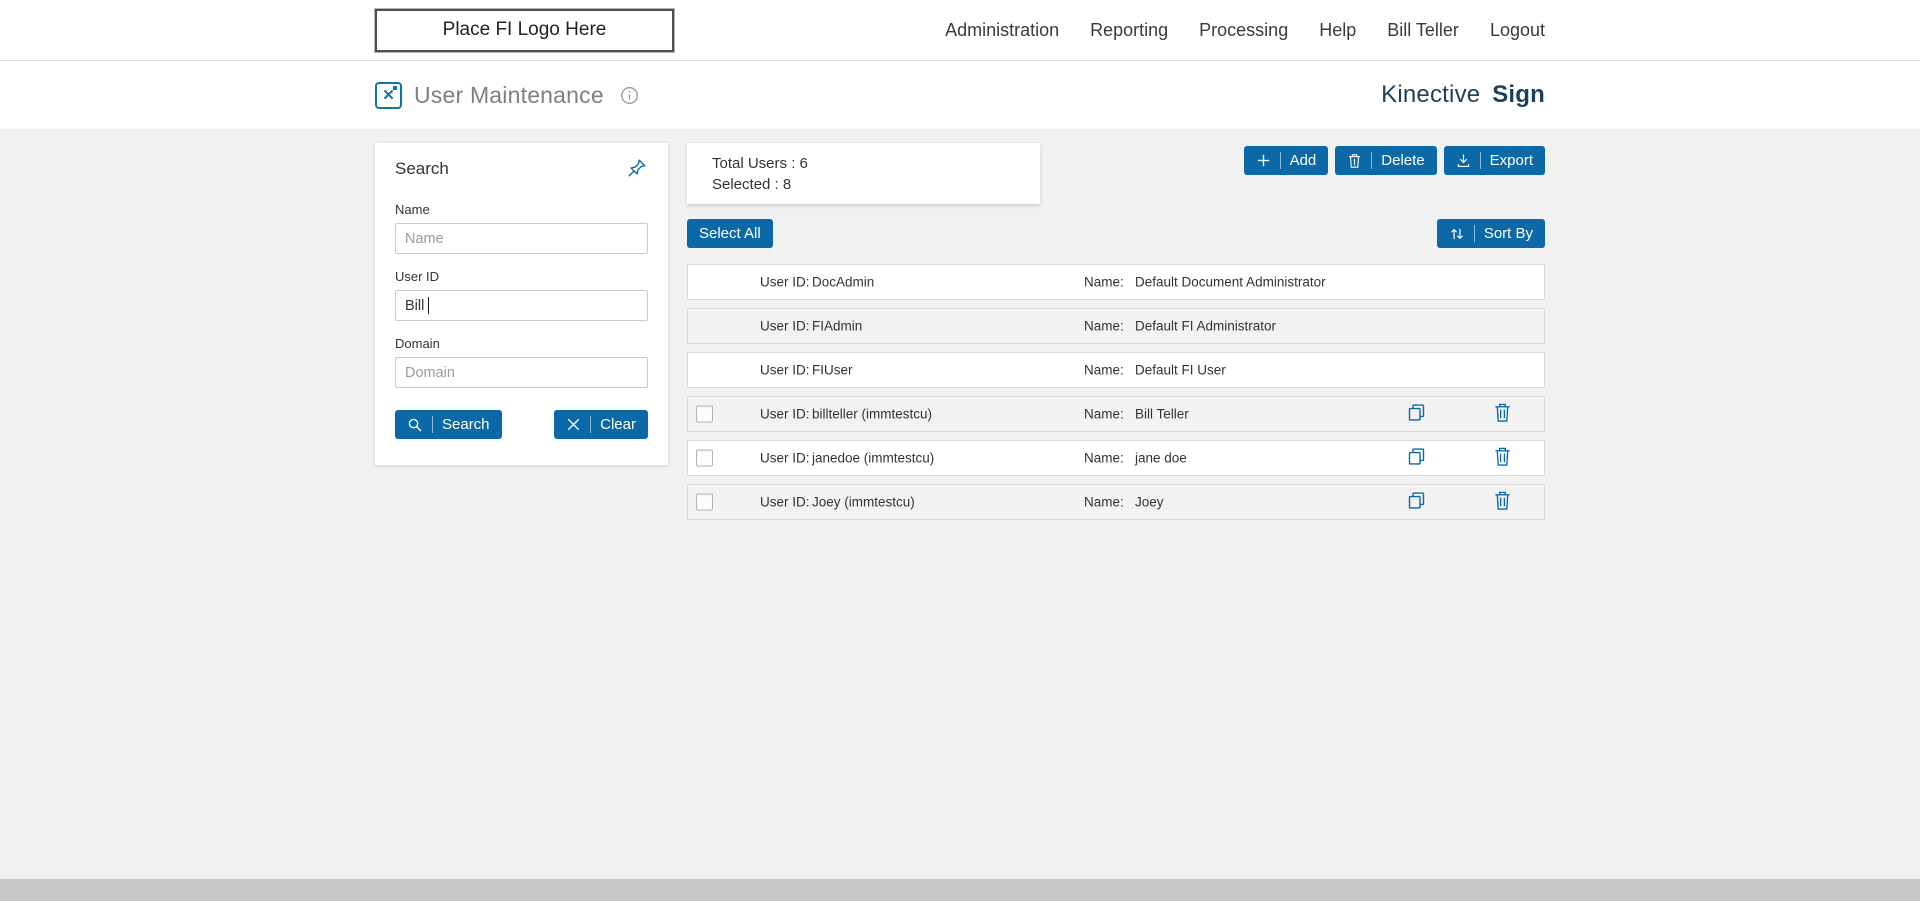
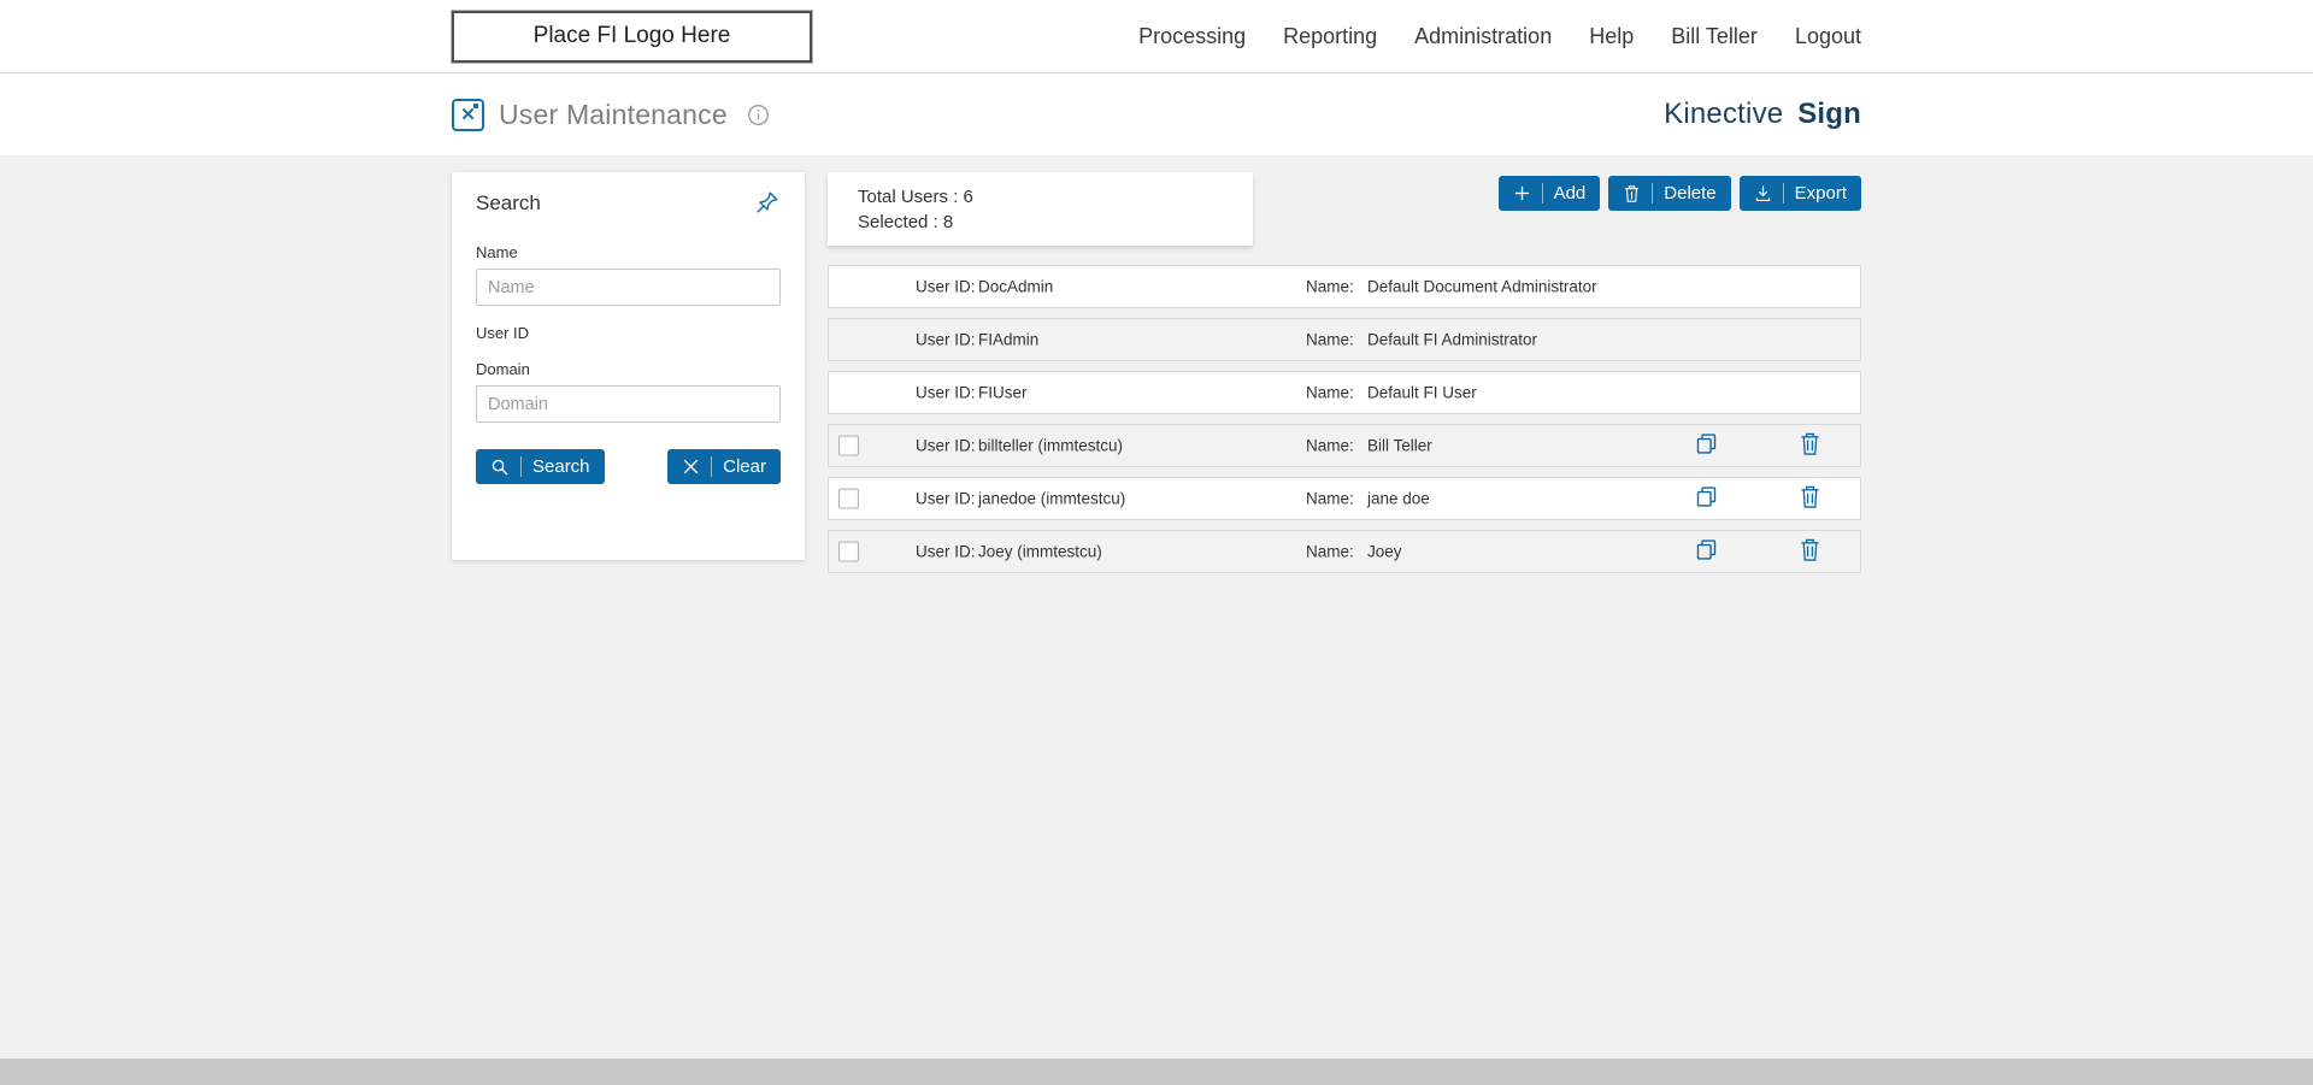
  Place FI Logo Here
- Administration
+ Processing
  Reporting
- Processing
+ Administration
  Help
  Bill Teller
  Logout
  ✕
  User Maintenance
  Kinective Sign
  Search
  Name
  Name
  User ID
- Bill
  Domain
  Domain
  Search
  Clear
  Total Users : 6
  Selected : 8
  Add
  Delete
  Export
- Select All
- Sort By
  User ID:
  DocAdmin
  Name:
  Default Document Administrator
  User ID:
  FIAdmin
  Name:
  Default FI Administrator
  User ID:
  FIUser
  Name:
  Default FI User
  User ID:
  billteller (immtestcu)
  Name:
  Bill Teller
  User ID:
  janedoe (immtestcu)
  Name:
  jane doe
  User ID:
  Joey (immtestcu)
  Name:
  Joey
